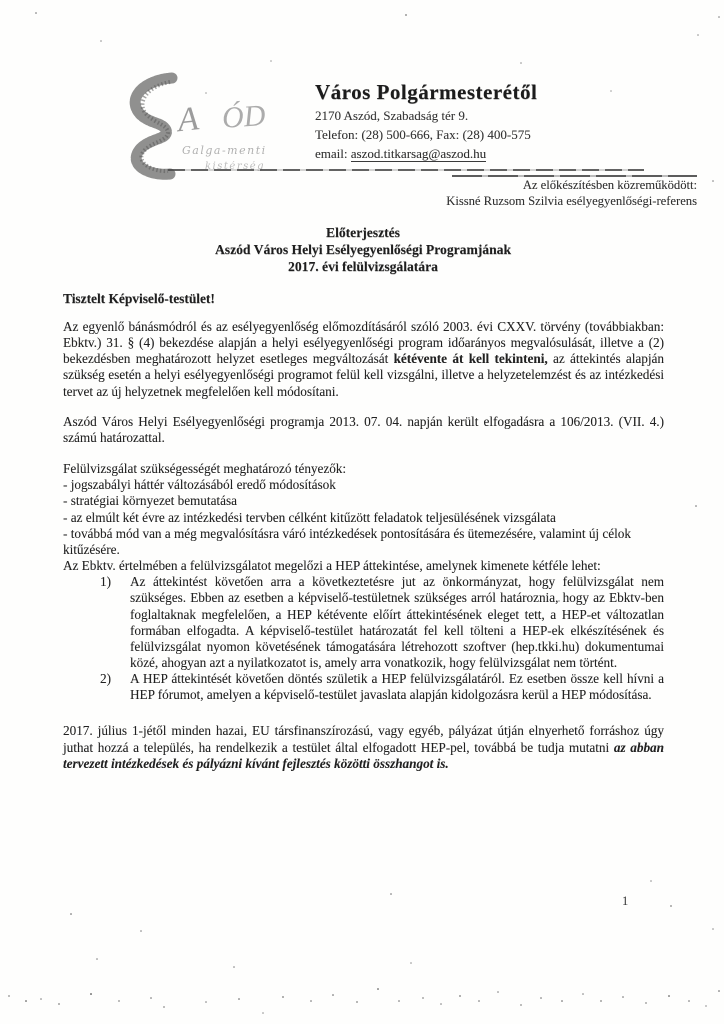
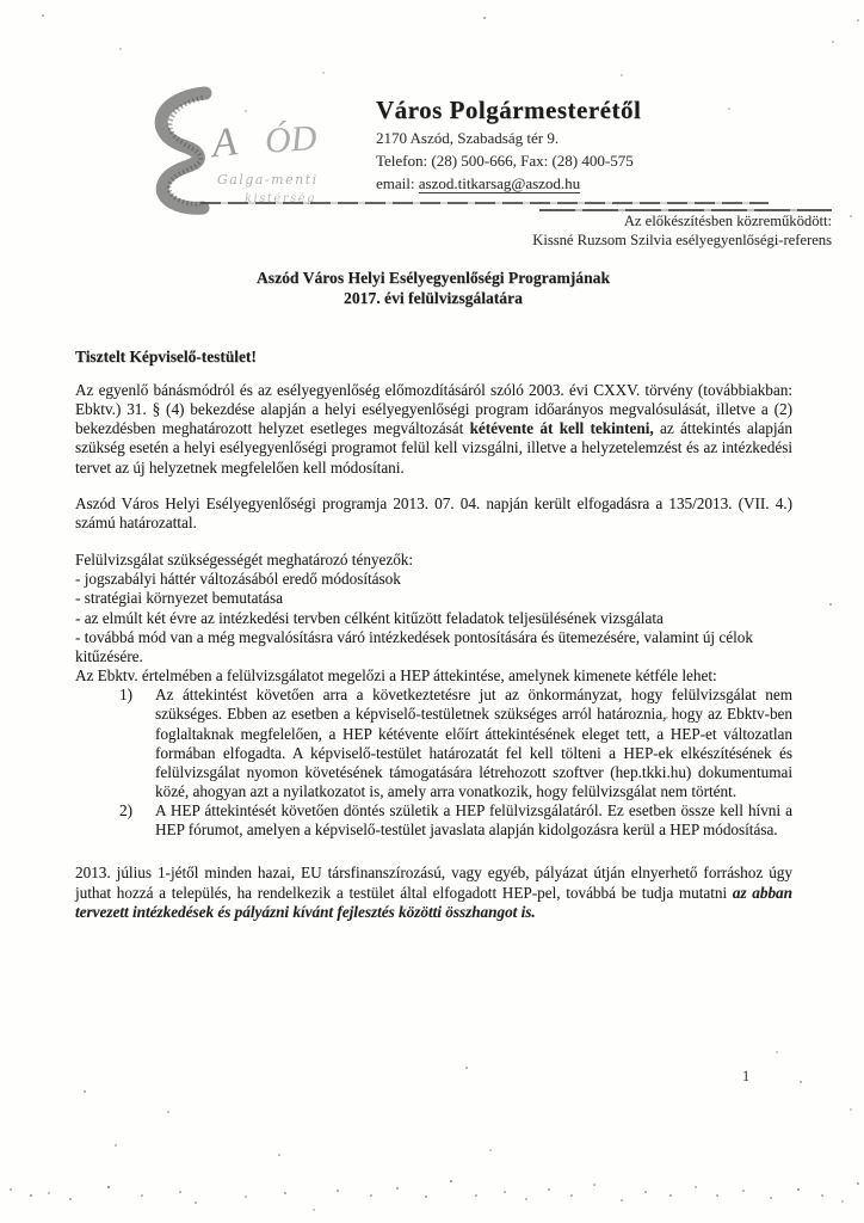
  Galga-menti
  kistérség
  Város Polgármesterétől
  2170 Aszód, Szabadság tér 9.
  Telefon: (28) 500-666, Fax: (28) 400-575
  email: aszod.titkarsag@aszod.hu
  Az előkészítésben közreműködött:
  Kissné Ruzsom Szilvia esélyegyenlőségi-referens
- Előterjesztés
  Aszód Város Helyi Esélyegyenlőségi Programjának
  2017. évi felülvizsgálatára
  Tisztelt Képviselő-testület!
  Az egyenlő bánásmódról és az esélyegyenlőség előmozdításáról szóló 2003. évi CXXV. törvény (továbbiakban: Ebktv.) 31. § (4) bekezdése alapján a helyi esélyegyenlőségi program időarányos megvalósulását, illetve a (2) bekezdésben meghatározott helyzet esetleges megváltozását kétévente át kell tekinteni, az áttekintés alapján szükség esetén a helyi esélyegyenlőségi programot felül kell vizsgálni, illetve a helyzetelemzést és az intézkedési tervet az új helyzetnek megfelelően kell módosítani.
- Aszód Város Helyi Esélyegyenlőségi programja 2013. 07. 04. napján került elfogadásra a 106/2013. (VII. 4.) számú határozattal.
+ Aszód Város Helyi Esélyegyenlőségi programja 2013. 07. 04. napján került elfogadásra a 135/2013. (VII. 4.) számú határozattal.
  Felülvizsgálat szükségességét meghatározó tényezők:
  - jogszabályi háttér változásából eredő módosítások
  - stratégiai környezet bemutatása
  - az elmúlt két évre az intézkedési tervben célként kitűzött feladatok teljesülésének vizsgálata
  - továbbá mód van a még megvalósításra váró intézkedések pontosítására és ütemezésére, valamint új célok kitűzésére.
  Az Ebktv. értelmében a felülvizsgálatot megelőzi a HEP áttekintése, amelynek kimenete kétféle lehet:
  1) Az áttekintést követően arra a következtetésre jut az önkormányzat, hogy felülvizsgálat nem szükséges. Ebben az esetben a képviselő-testületnek szükséges arról határoznia, hogy az Ebktv-ben foglaltaknak megfelelően, a HEP kétévente előírt áttekintésének eleget tett, a HEP-et változatlan formában elfogadta. A képviselő-testület határozatát fel kell tölteni a HEP-ek elkészítésének és felülvizsgálat nyomon követésének támogatására létrehozott szoftver (hep.tkki.hu) dokumentumai közé, ahogyan azt a nyilatkozatot is, amely arra vonatkozik, hogy felülvizsgálat nem történt.
  2) A HEP áttekintését követően döntés születik a HEP felülvizsgálatáról. Ez esetben össze kell hívni a HEP fórumot, amelyen a képviselő-testület javaslata alapján kidolgozásra kerül a HEP módosítása.
- 2017. július 1-jétől minden hazai, EU társfinanszírozású, vagy egyéb, pályázat útján elnyerhető forráshoz úgy juthat hozzá a település, ha rendelkezik a testület által elfogadott HEP-pel, továbbá be tudja mutatni az abban tervezett intézkedések és pályázni kívánt fejlesztés közötti összhangot is.
+ 2013. július 1-jétől minden hazai, EU társfinanszírozású, vagy egyéb, pályázat útján elnyerhető forráshoz úgy juthat hozzá a település, ha rendelkezik a testület által elfogadott HEP-pel, továbbá be tudja mutatni az abban tervezett intézkedések és pályázni kívánt fejlesztés közötti összhangot is.
  1
